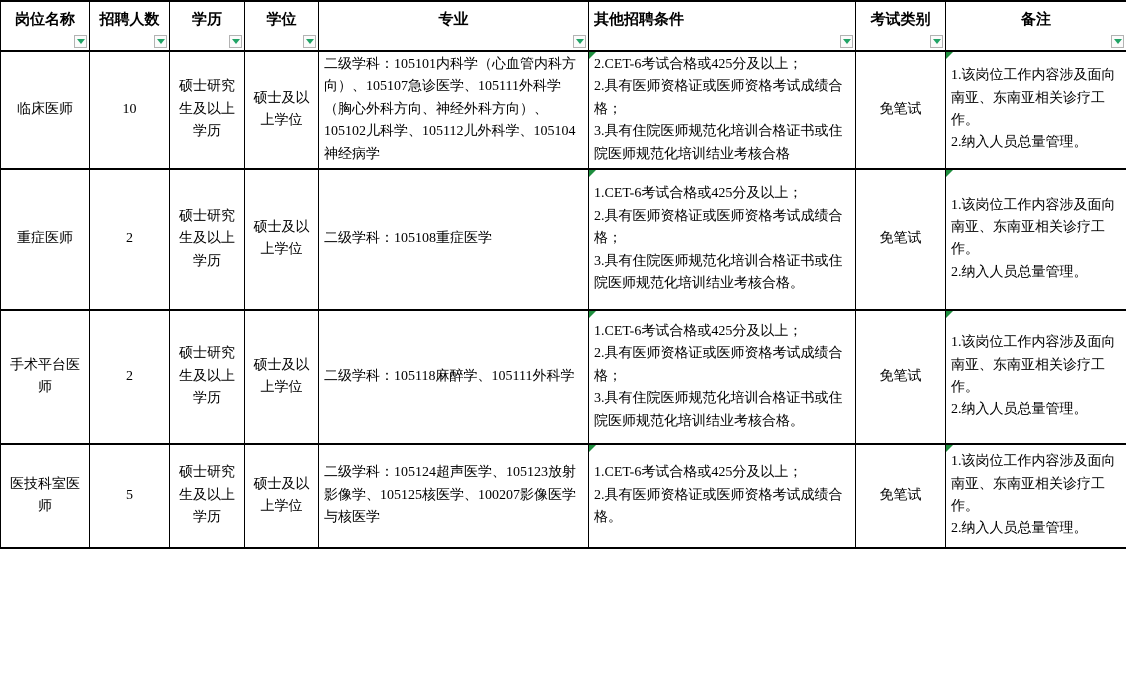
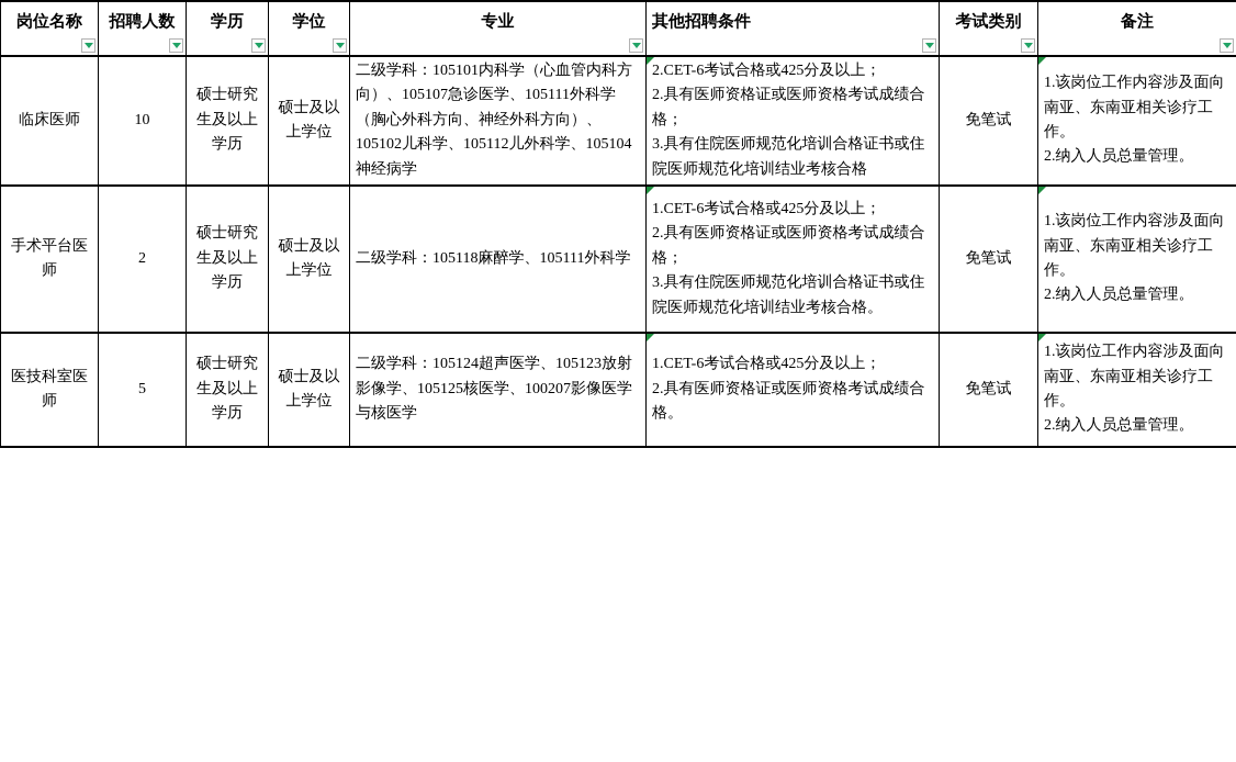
  岗位名称	招聘人数	学历	学位	专业	其他招聘条件	考试类别	备注
  临床医师	10	硕士研究生及以上学历	硕士及以上学位	二级学科：105101内科学（心血管内科方向）、105107急诊医学、105111外科学（胸心外科方向、神经外科方向）、105102儿科学、105112儿外科学、105104神经病学	2.CET-6考试合格或425分及以上； 2.具有医师资格证或医师资格考试成绩合格； 3.具有住院医师规范化培训合格证书或住院医师规范化培训结业考核合格	免笔试	1.该岗位工作内容涉及面向南亚、东南亚相关诊疗工作。 2.纳入人员总量管理。
- 重症医师	2	硕士研究生及以上学历	硕士及以上学位	二级学科：105108重症医学	1.CET-6考试合格或425分及以上； 2.具有医师资格证或医师资格考试成绩合格； 3.具有住院医师规范化培训合格证书或住院医师规范化培训结业考核合格。	免笔试	1.该岗位工作内容涉及面向南亚、东南亚相关诊疗工作。 2.纳入人员总量管理。
  手术平台医师	2	硕士研究生及以上学历	硕士及以上学位	二级学科：105118麻醉学、105111外科学	1.CET-6考试合格或425分及以上； 2.具有医师资格证或医师资格考试成绩合格； 3.具有住院医师规范化培训合格证书或住院医师规范化培训结业考核合格。	免笔试	1.该岗位工作内容涉及面向南亚、东南亚相关诊疗工作。 2.纳入人员总量管理。
  医技科室医师	5	硕士研究生及以上学历	硕士及以上学位	二级学科：105124超声医学、105123放射影像学、105125核医学、100207影像医学与核医学	1.CET-6考试合格或425分及以上； 2.具有医师资格证或医师资格考试成绩合格。	免笔试	1.该岗位工作内容涉及面向南亚、东南亚相关诊疗工作。 2.纳入人员总量管理。
